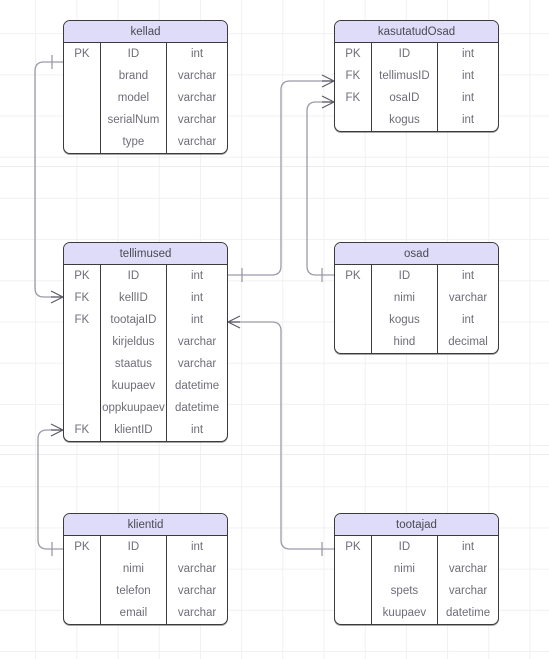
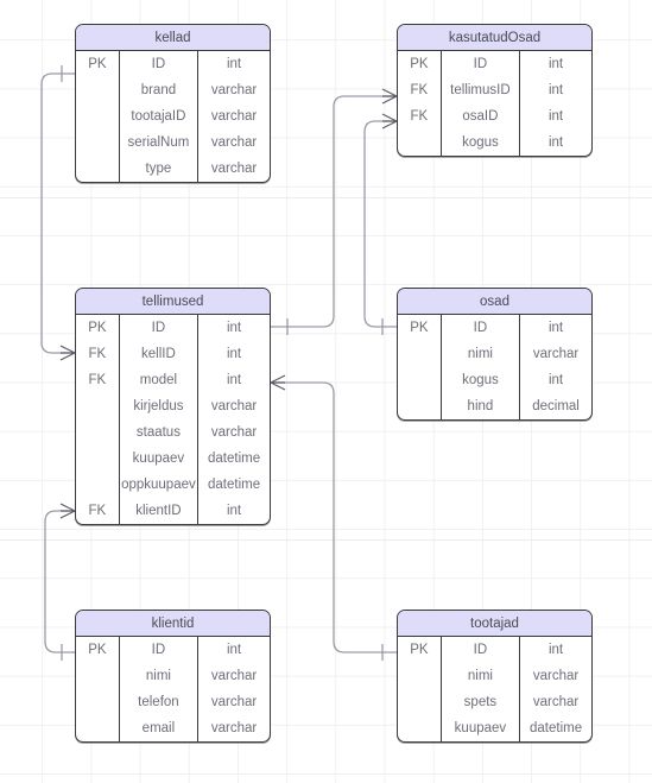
  kellad
  PK	ID	int
  	brand	varchar
- 	model	varchar
+ 	tootajaID	varchar
  	serialNum	varchar
  	type	varchar
  kasutatudOsad
  PK	ID	int
  FK	tellimusID	int
  FK	osaID	int
  	kogus	int
  tellimused
  PK	ID	int
  FK	kellID	int
- FK	tootajaID	int
+ FK	model	int
  	kirjeldus	varchar
  	staatus	varchar
  	kuupaev	datetime
  	oppkuupaev	datetime
  FK	klientID	int
  osad
  PK	ID	int
  	nimi	varchar
  	kogus	int
  	hind	decimal
  klientid
  PK	ID	int
  	nimi	varchar
  	telefon	varchar
  	email	varchar
  tootajad
  PK	ID	int
  	nimi	varchar
  	spets	varchar
  	kuupaev	datetime
